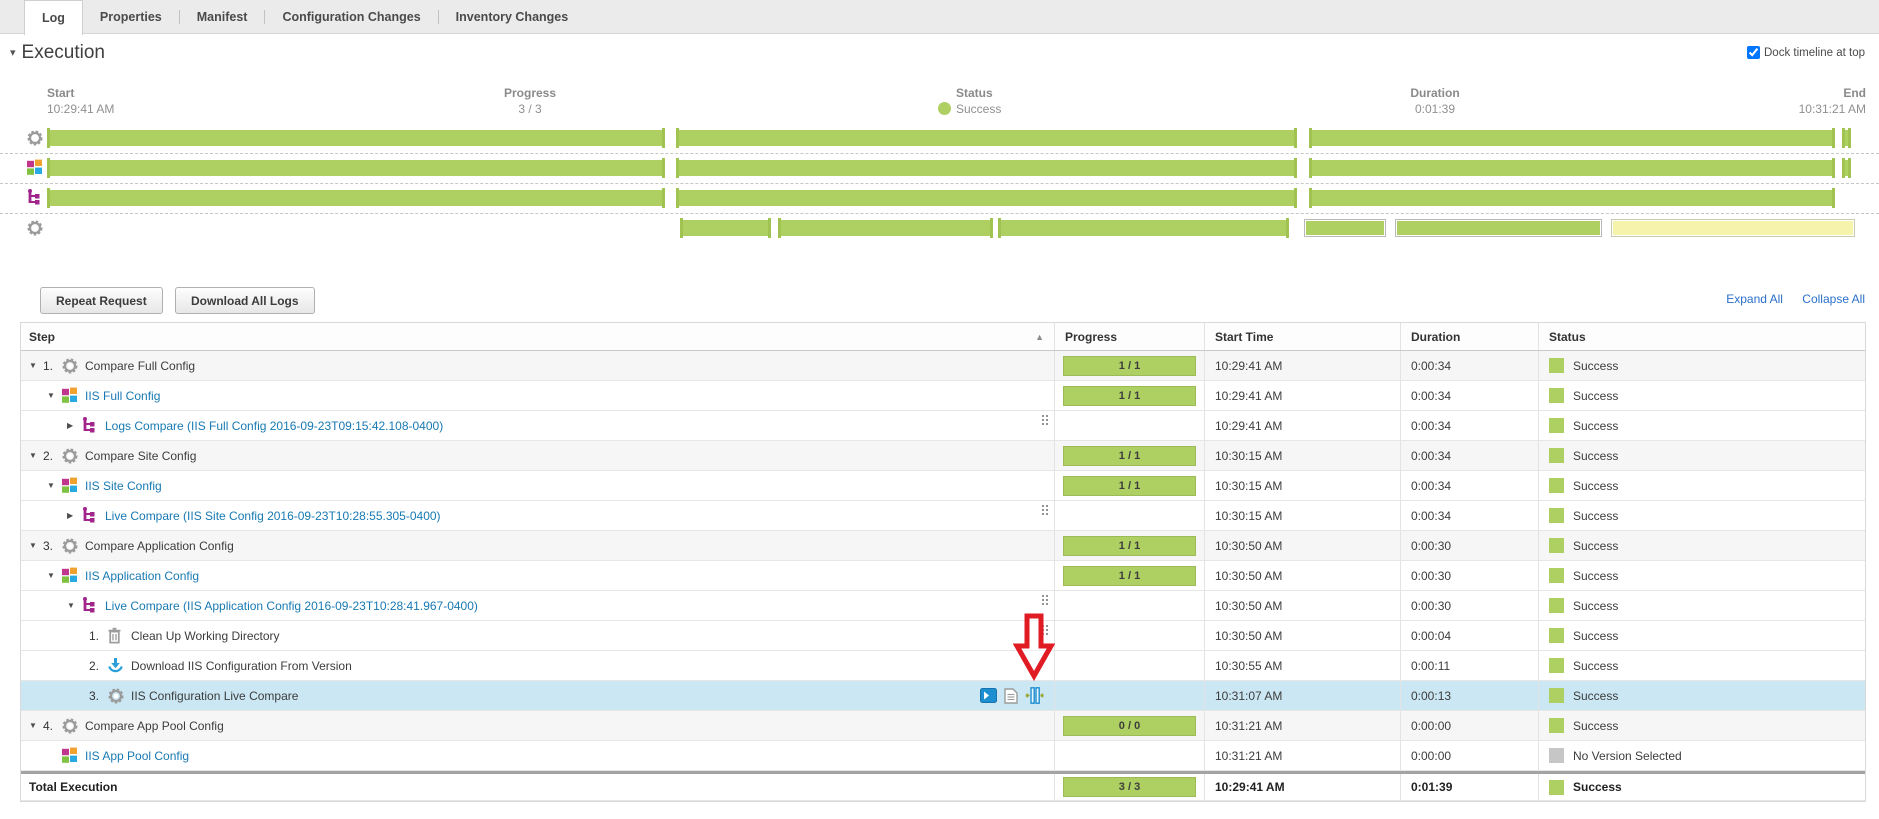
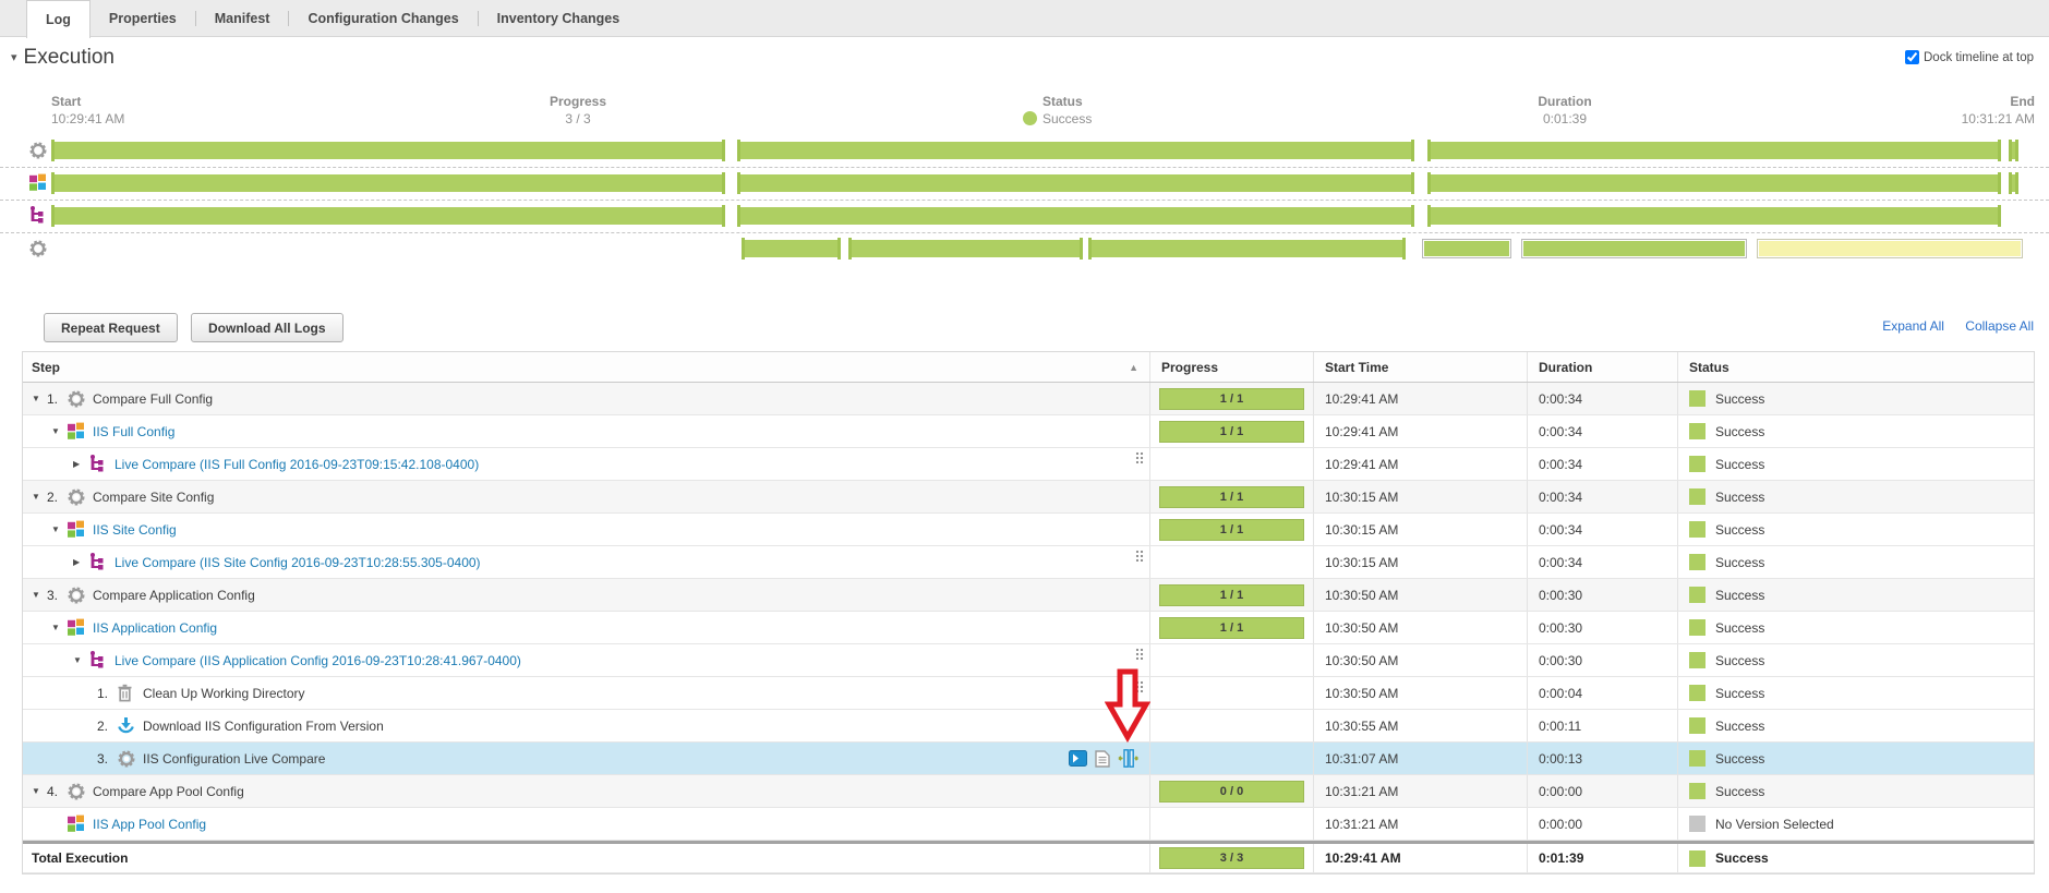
  Log
  Properties
  Manifest
  Configuration Changes
  Inventory Changes
  ▾ Execution
  Dock timeline at top
  Start
  10:29:41 AM
  Progress
  3 / 3
  Status
  Success
  Duration
  0:01:39
  End
  10:31:21 AM
  Repeat Request
  Download All Logs
  Expand All Collapse All
  Step
  ▲
  Progress
  Start Time
  Duration
  Status
  ▼
  1.
  Compare Full Config
  1 / 1
  10:29:41 AM
  0:00:34
  Success
  ▼
  IIS Full Config
  1 / 1
  10:29:41 AM
  0:00:34
  Success
  ▶
- Logs Compare (IIS Full Config 2016-09-23T09:15:42.108-0400)
+ Live Compare (IIS Full Config 2016-09-23T09:15:42.108-0400)
  10:29:41 AM
  0:00:34
  Success
  ▼
  2.
  Compare Site Config
  1 / 1
  10:30:15 AM
  0:00:34
  Success
  ▼
  IIS Site Config
  1 / 1
  10:30:15 AM
  0:00:34
  Success
  ▶
  Live Compare (IIS Site Config 2016-09-23T10:28:55.305-0400)
  10:30:15 AM
  0:00:34
  Success
  ▼
  3.
  Compare Application Config
  1 / 1
  10:30:50 AM
  0:00:30
  Success
  ▼
  IIS Application Config
  1 / 1
  10:30:50 AM
  0:00:30
  Success
  ▼
  Live Compare (IIS Application Config 2016-09-23T10:28:41.967-0400)
  10:30:50 AM
  0:00:30
  Success
  1.
  Clean Up Working Directory
  10:30:50 AM
  0:00:04
  Success
  2.
  Download IIS Configuration From Version
  10:30:55 AM
  0:00:11
  Success
  3.
  IIS Configuration Live Compare
  10:31:07 AM
  0:00:13
  Success
  ▼
  4.
  Compare App Pool Config
  0 / 0
  10:31:21 AM
  0:00:00
  Success
  IIS App Pool Config
  10:31:21 AM
  0:00:00
  No Version Selected
  Total Execution
  3 / 3
  10:29:41 AM
  0:01:39
  Success
